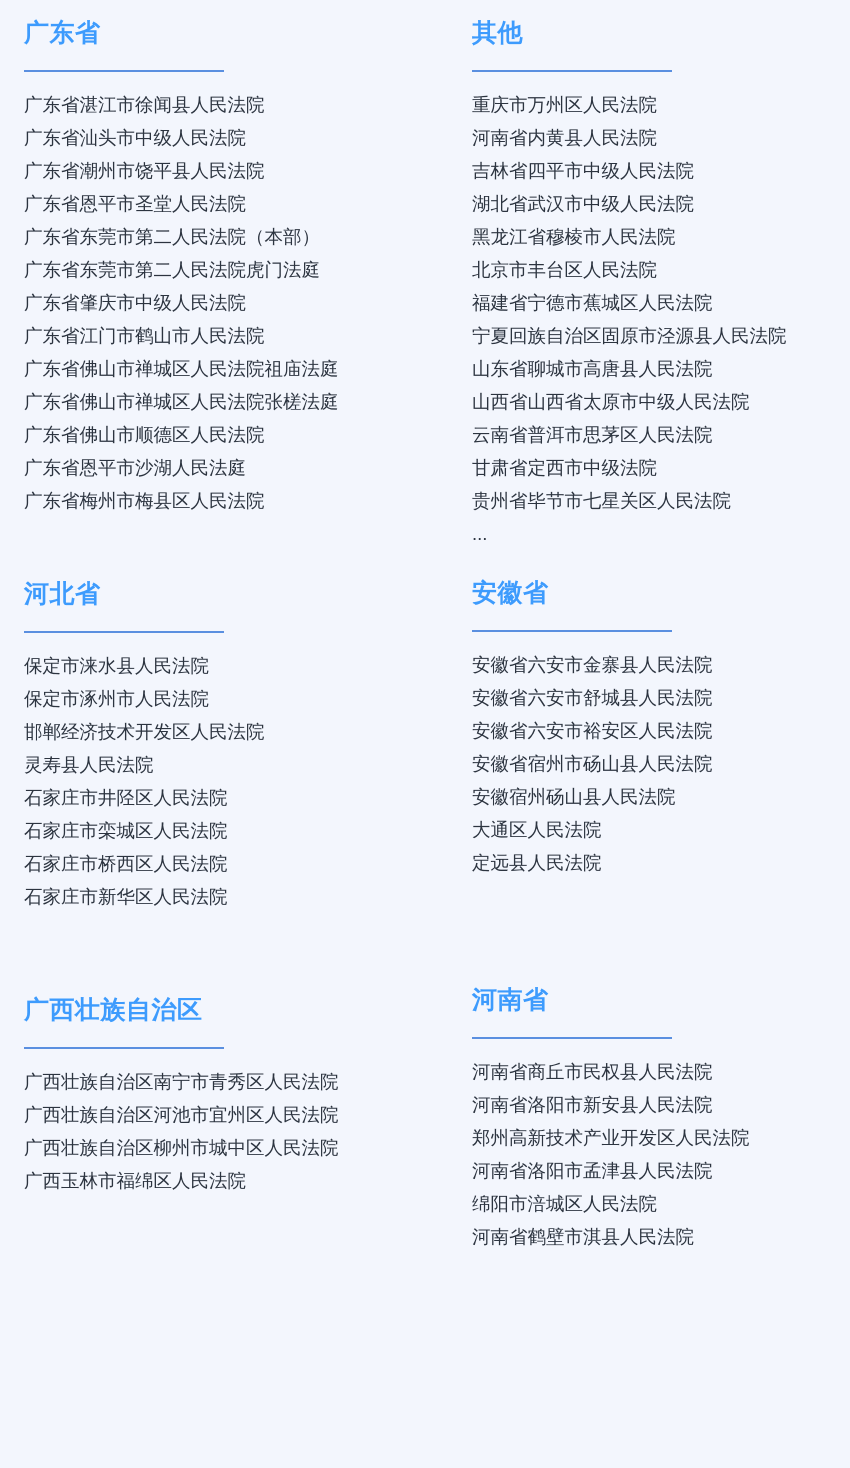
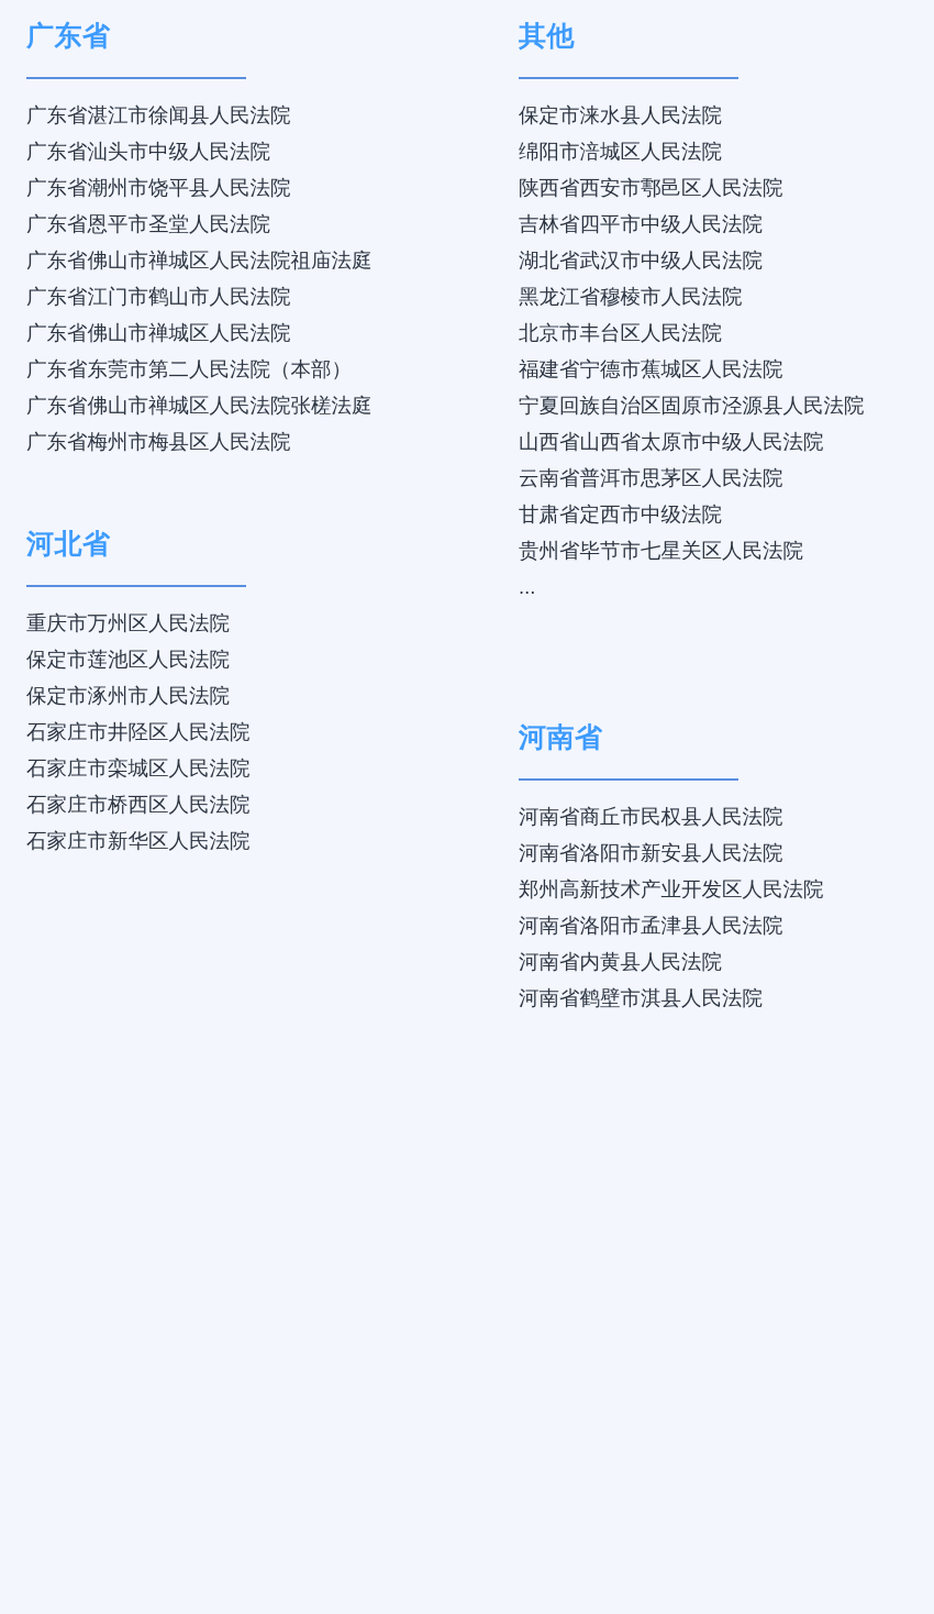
  广东省
  广东省湛江市徐闻县人民法院
  广东省汕头市中级人民法院
  广东省潮州市饶平县人民法院
  广东省恩平市圣堂人民法院
- 广东省东莞市第二人民法院（本部）
+ 广东省佛山市禅城区人民法院祖庙法庭
- 广东省东莞市第二人民法院虎门法庭
- 广东省肇庆市中级人民法院
  广东省江门市鹤山市人民法院
+ 广东省佛山市禅城区人民法院
- 广东省佛山市禅城区人民法院祖庙法庭
+ 广东省东莞市第二人民法院（本部）
  广东省佛山市禅城区人民法院张槎法庭
- 广东省佛山市顺德区人民法院
- 广东省恩平市沙湖人民法庭
  广东省梅州市梅县区人民法院
  河北省
- 保定市涞水县人民法院
+ 重庆市万州区人民法院
+ 保定市莲池区人民法院
  保定市涿州市人民法院
- 邯郸经济技术开发区人民法院
- 灵寿县人民法院
  石家庄市井陉区人民法院
  石家庄市栾城区人民法院
  石家庄市桥西区人民法院
  石家庄市新华区人民法院
- 广西壮族自治区
- 广西壮族自治区南宁市青秀区人民法院
- 广西壮族自治区河池市宜州区人民法院
- 广西壮族自治区柳州市城中区人民法院
- 广西玉林市福绵区人民法院
  其他
- 重庆市万州区人民法院
+ 保定市涞水县人民法院
- 河南省内黄县人民法院
+ 绵阳市涪城区人民法院
+ 陕西省西安市鄠邑区人民法院
  吉林省四平市中级人民法院
  湖北省武汉市中级人民法院
  黑龙江省穆棱市人民法院
  北京市丰台区人民法院
  福建省宁德市蕉城区人民法院
  宁夏回族自治区固原市泾源县人民法院
- 山东省聊城市高唐县人民法院
  山西省山西省太原市中级人民法院
  云南省普洱市思茅区人民法院
  甘肃省定西市中级法院
  贵州省毕节市七星关区人民法院
  ...
- 安徽省
- 安徽省六安市金寨县人民法院
- 安徽省六安市舒城县人民法院
- 安徽省六安市裕安区人民法院
- 安徽省宿州市砀山县人民法院
- 安徽宿州砀山县人民法院
- 大通区人民法院
- 定远县人民法院
  河南省
  河南省商丘市民权县人民法院
  河南省洛阳市新安县人民法院
  郑州高新技术产业开发区人民法院
  河南省洛阳市孟津县人民法院
- 绵阳市涪城区人民法院
+ 河南省内黄县人民法院
  河南省鹤壁市淇县人民法院
